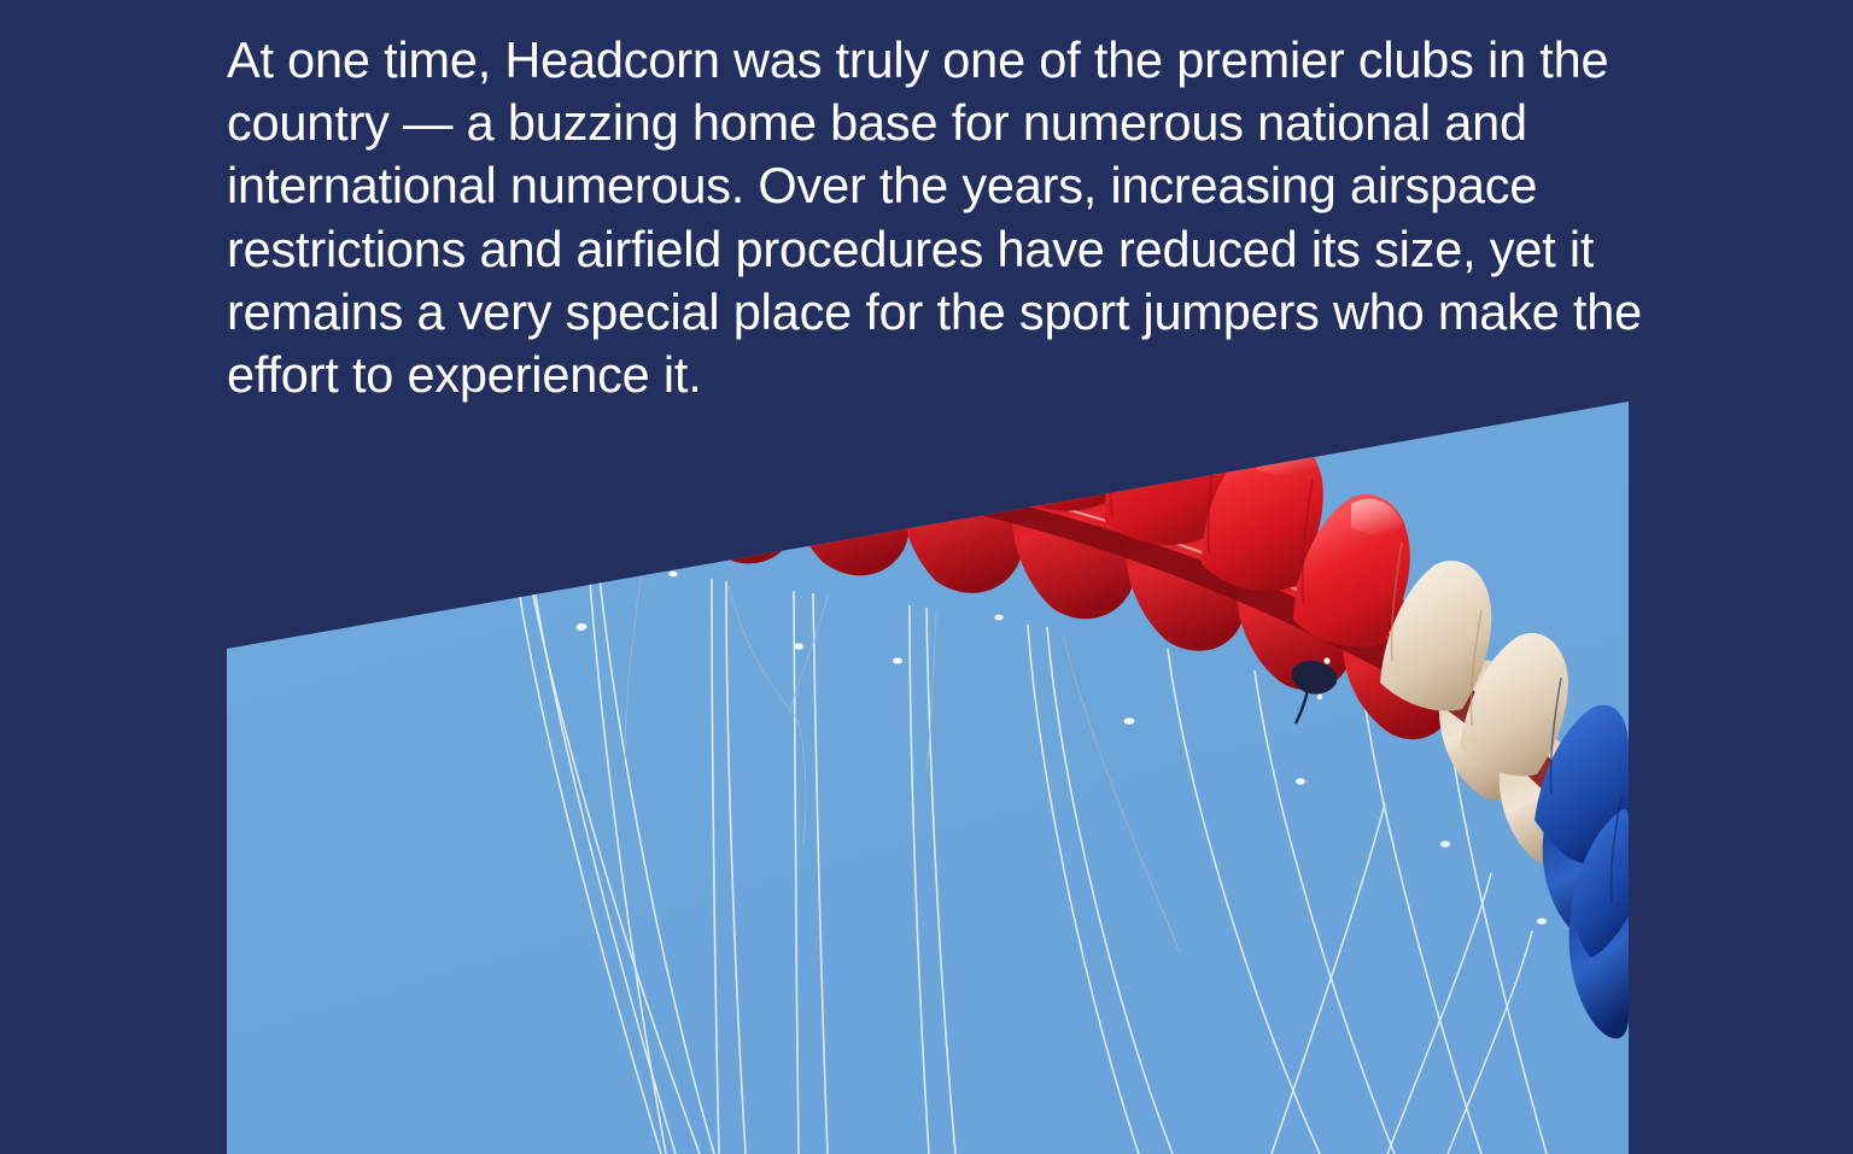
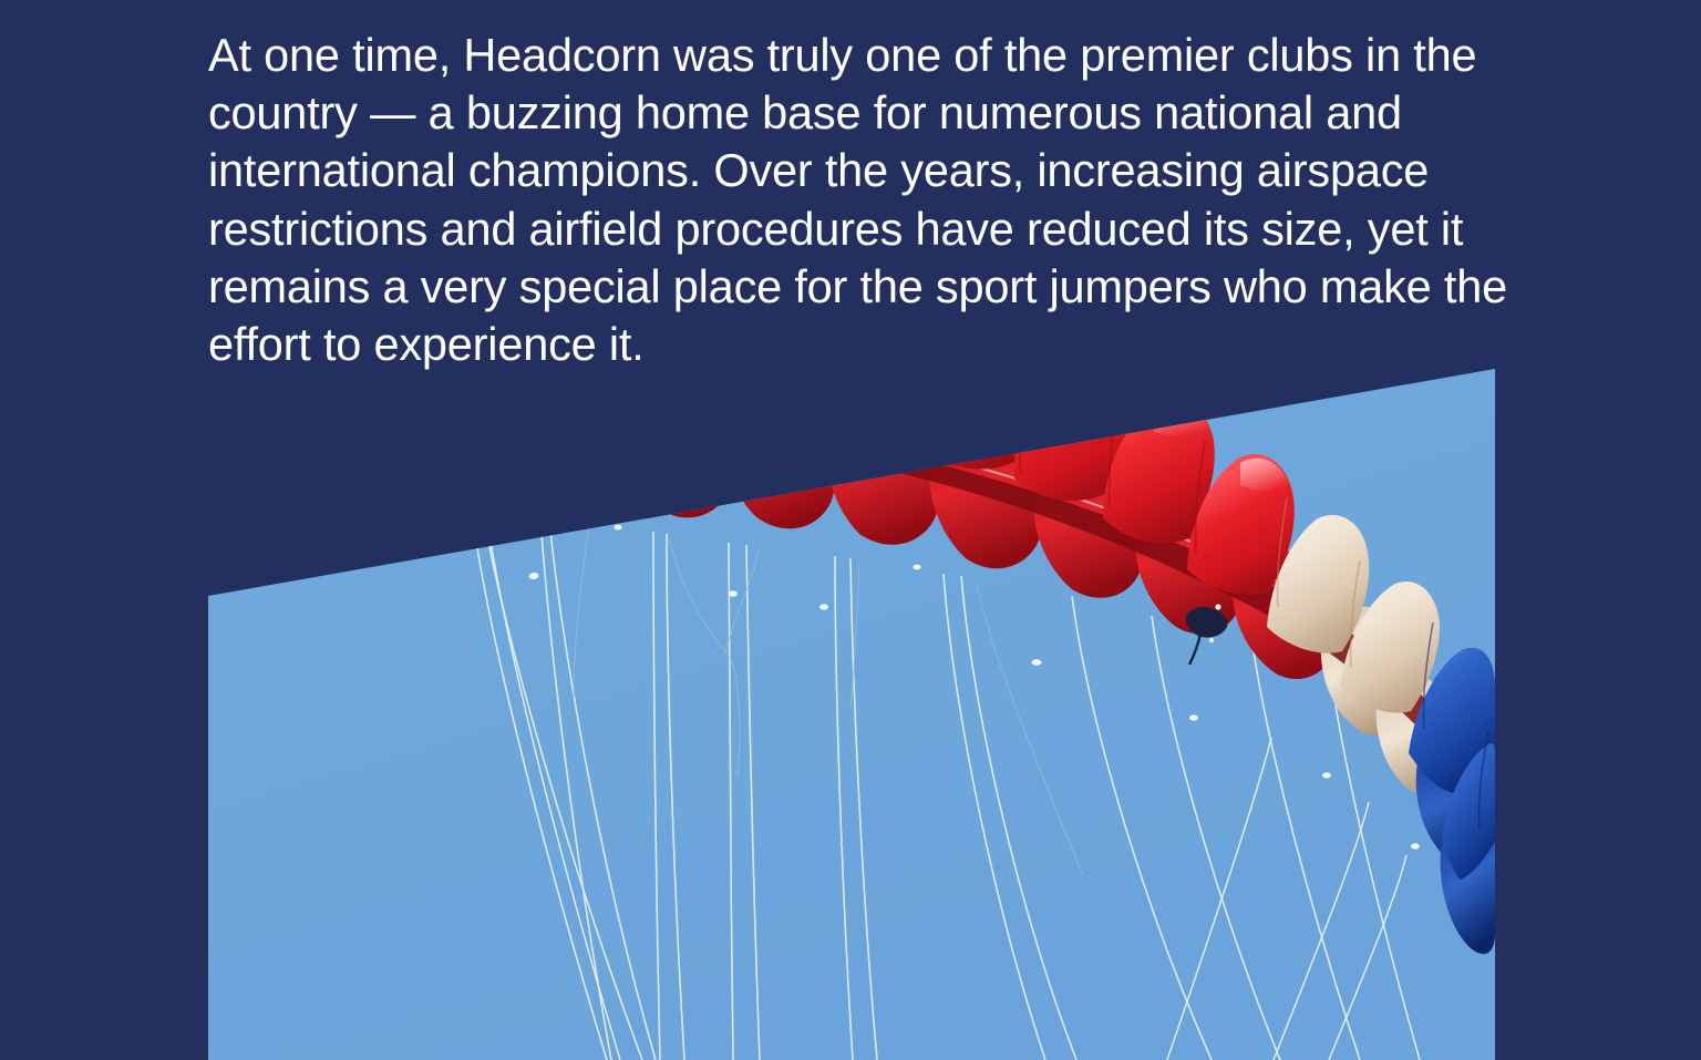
- At one time, Headcorn was truly one of the premier clubs in the country — a buzzing home base for numerous national and international numerous. Over the years, increasing airspace restrictions and airfield procedures have reduced its size, yet it remains a very special place for the sport jumpers who make the effort to experience it.
+ At one time, Headcorn was truly one of the premier clubs in the country — a buzzing home base for numerous national and international champions. Over the years, increasing airspace restrictions and airfield procedures have reduced its size, yet it remains a very special place for the sport jumpers who make the effort to experience it.
